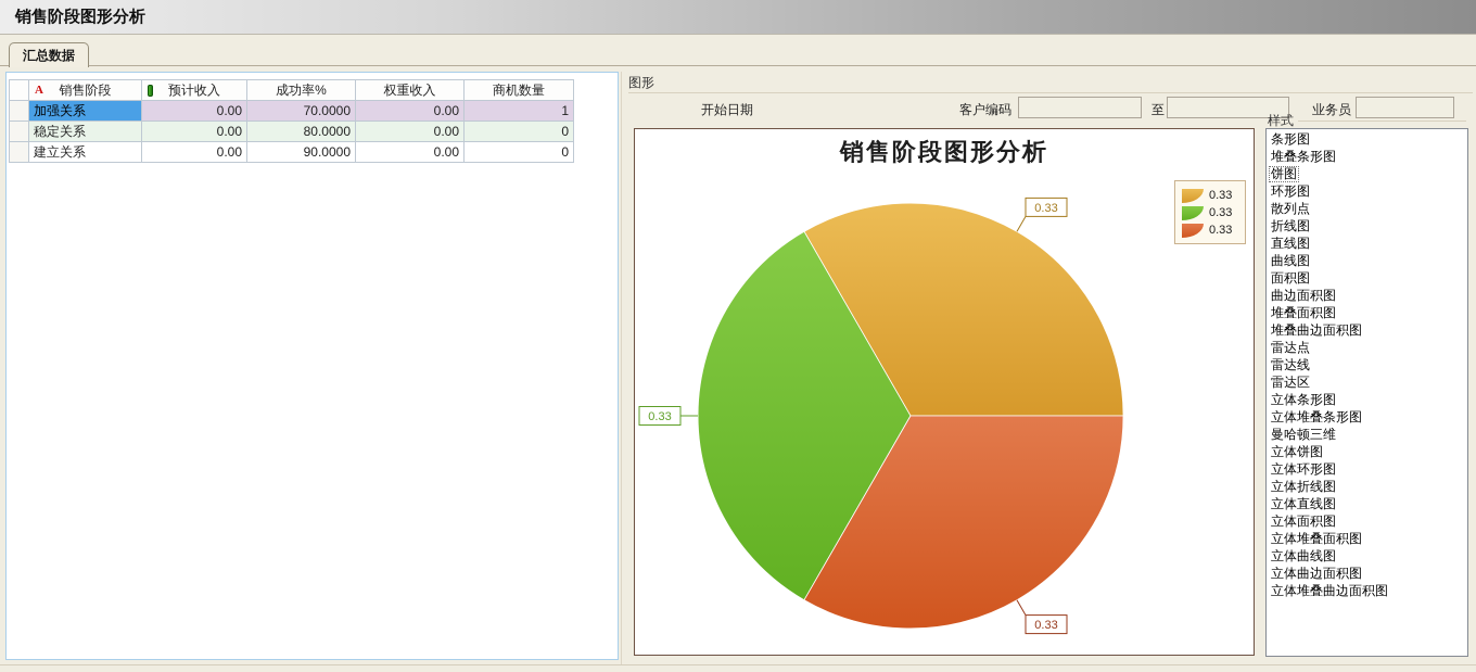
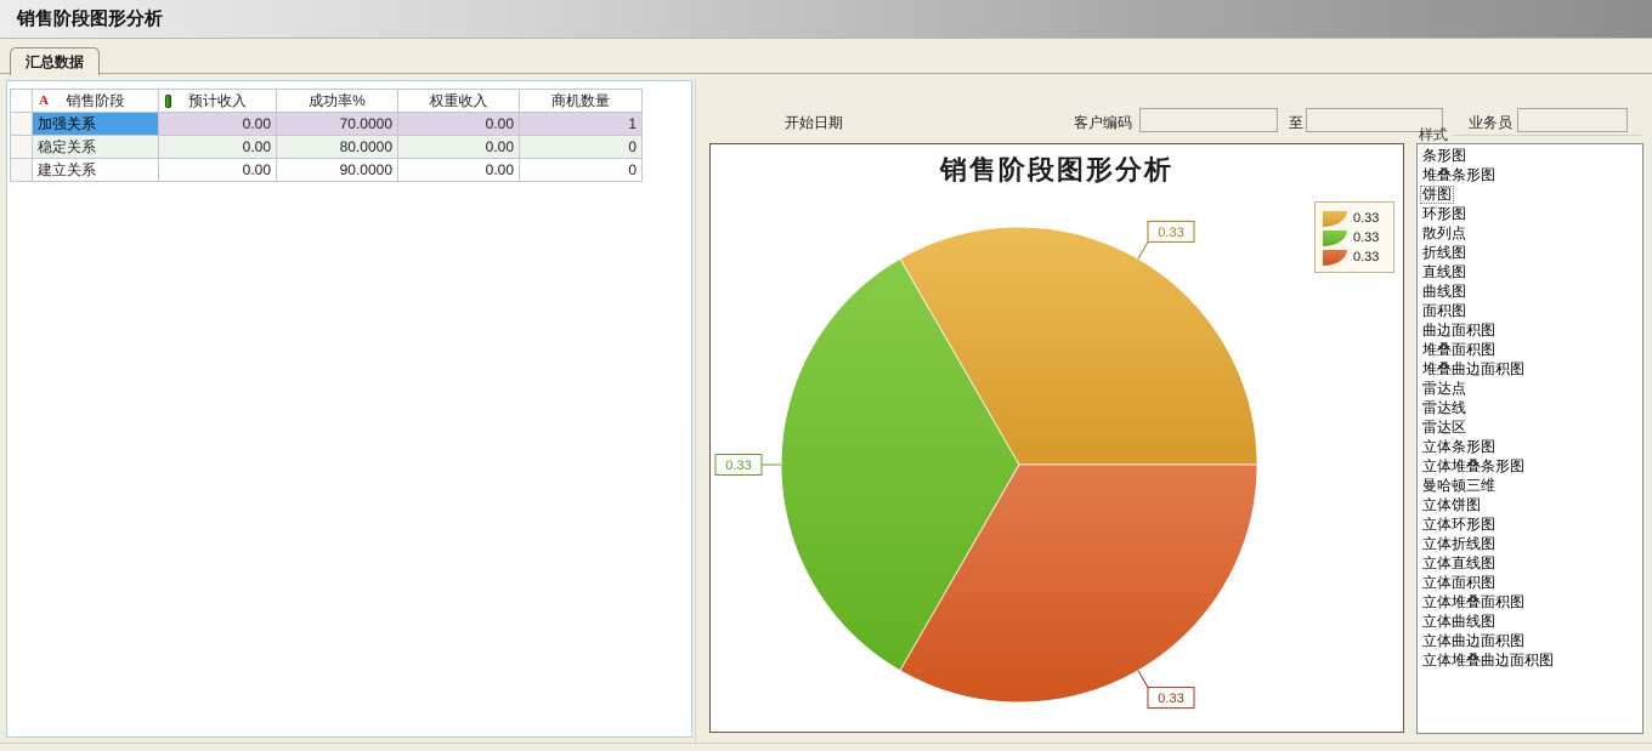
  销售阶段图形分析
  汇总数据
  	A 销售阶段	预计收入	成功率%	权重收入	商机数量
  	加强关系	0.00	70.0000	0.00	1
  	稳定关系	0.00	80.0000	0.00	0
  	建立关系	0.00	90.0000	0.00	0
- 图形
  开始日期
  客户编码
  至
  业务员
  销售阶段图形分析
  0.33
  0.33
  0.33
  0.33
  0.33
  0.33
  样式
  条形图
  堆叠条形图
  饼图
  环形图
  散列点
  折线图
  直线图
  曲线图
  面积图
  曲边面积图
  堆叠面积图
  堆叠曲边面积图
  雷达点
  雷达线
  雷达区
  立体条形图
  立体堆叠条形图
  曼哈顿三维
  立体饼图
  立体环形图
  立体折线图
  立体直线图
  立体面积图
  立体堆叠面积图
  立体曲线图
  立体曲边面积图
  立体堆叠曲边面积图
